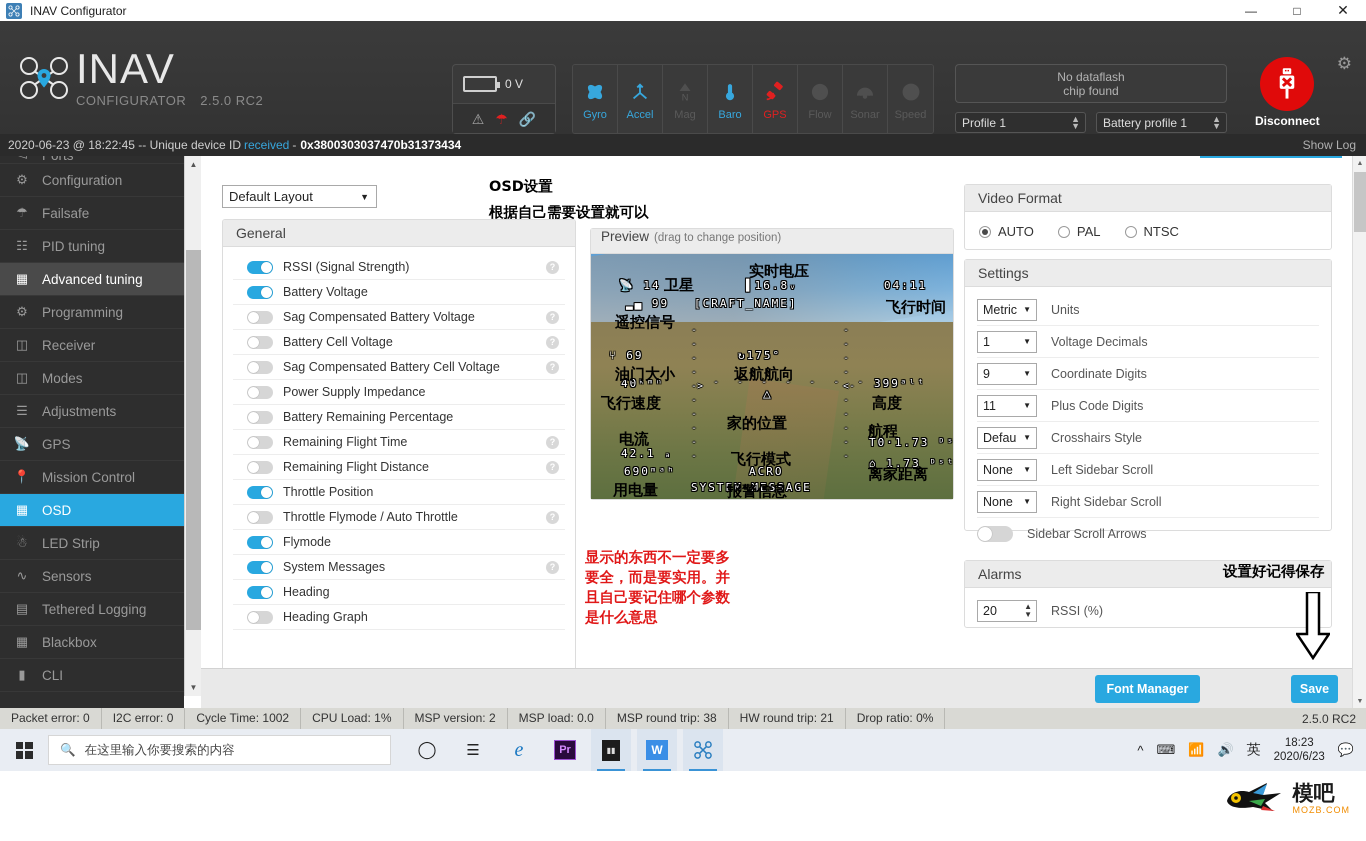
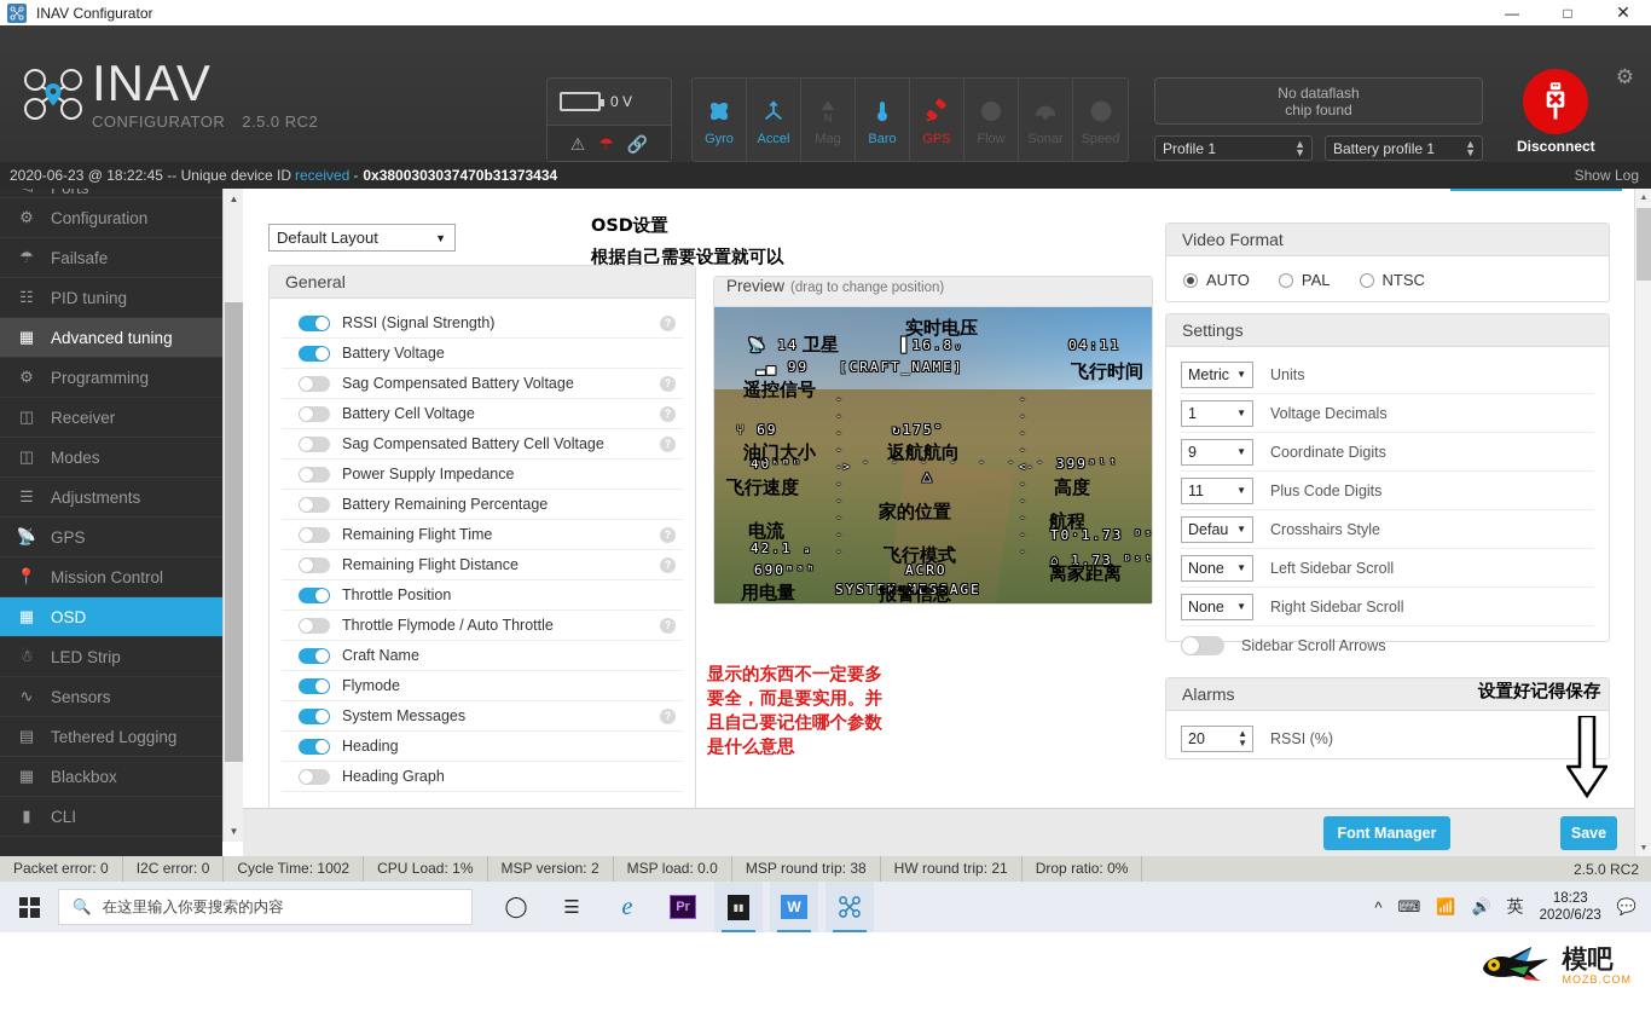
  INAV Configurator
  —
  □
  ✕
  INAV
  CONFIGURATOR
  2.5.0 RC2
  0 V
  ⚠
  ☂
  🔗
  Gyro
  Accel
  N
  Mag
  Baro
  GPS
  Flow
  Sonar
  Speed
  No dataflash
  chip found
  Profile 1
  ▲
  ▼
  Battery profile 1
  ▲
  ▼
  Disconnect
  ⚙
  2020-06-23 @ 18:22:45 -- Unique device ID
  received
  -
  0x3800303037470b31373434
  Show Log
  ⚙
  Configuration
  ☂
  Failsafe
  ☷
  PID tuning
  ▦
  Advanced tuning
  ⚙
  Programming
  ◫
  Receiver
  ◫
  Modes
  ☰
  Adjustments
  📡
  GPS
  📍
  Mission Control
  ▦
  OSD
  ☃
  LED Strip
  ∿
  Sensors
  ▤
  Tethered Logging
  ▦
  Blackbox
  ▮
  CLI
  ▲
  ▼
  Default Layout
  ▼
  OSD设置
  根据自己需要设置就可以
  General
  RSSI (Signal Strength)
  ?
  Battery Voltage
  Sag Compensated Battery Voltage
  ?
  Battery Cell Voltage
  ?
  Sag Compensated Battery Cell Voltage
  ?
  Power Supply Impedance
  Battery Remaining Percentage
  Remaining Flight Time
  ?
  Remaining Flight Distance
  ?
  Throttle Position
  Throttle Flymode / Auto Throttle
  ?
+ Craft Name
  Flymode
  System Messages
  ?
  Heading
  Heading Graph
  Preview
  (drag to change position)
  -
  -
  -
  -
  ->
  -
  -
  -
  -
  -
  -
  -
  -
  -
  <-
  -
  -
  -
  -
  -
  - - - - - - -
  △
  📡 14
  ▂▄ 99
  ▌16.8ᵥ
  [CRAFT_NAME]
  04:11
  ⑂ 69
  ↻175°
  40ᵏᵐʰ
  399ᵃˡᵗ
  42.1 ₐ
  690ᵐᵃʰ
  T0⋅1.73 ᴰˢ
  ⌂ 1.73 ᴰˢᵗ
  ACRO
  SYSTEM MESSAGE
  卫星
  遥控信号
  实时电压
  飞行时间
  油门大小
  返航航向
  飞行速度
  高度
  家的位置
  航程
  电流
  用电量
  飞行模式
  报警信息
  离家距离
  显示的东西不一定要多
  要全，而是要实用。并
  且自己要记住哪个参数
  是什么意思
  Video Format
  AUTO
  PAL
  NTSC
  Settings
  Metric
  ▼
  Units
  1
  ▼
  Voltage Decimals
  9
  ▼
  Coordinate Digits
  11
  ▼
  Plus Code Digits
  Defau
  ▼
  Crosshairs Style
  None
  ▼
  Left Sidebar Scroll
  None
  ▼
  Right Sidebar Scroll
  Sidebar Scroll Arrows
  Alarms
  20
  ▲
  ▼
  RSSI (%)
  设置好记得保存
  Font Manager
  Save
  Packet error: 0
  I2C error: 0
  Cycle Time: 1002
  CPU Load: 1%
  MSP version: 2
  MSP load: 0.0
  MSP round trip: 38
  HW round trip: 21
  Drop ratio: 0%
  2.5.0 RC2
  🔍
  在这里输入你要搜索的内容
  ◯
  ☰
  e
  Pr
  ▮▮
  W
  ^
  ⌨
  📶
  🔊
  英
  18:23
  2020/6/23
  💬
  模吧
  MOZB.COM
